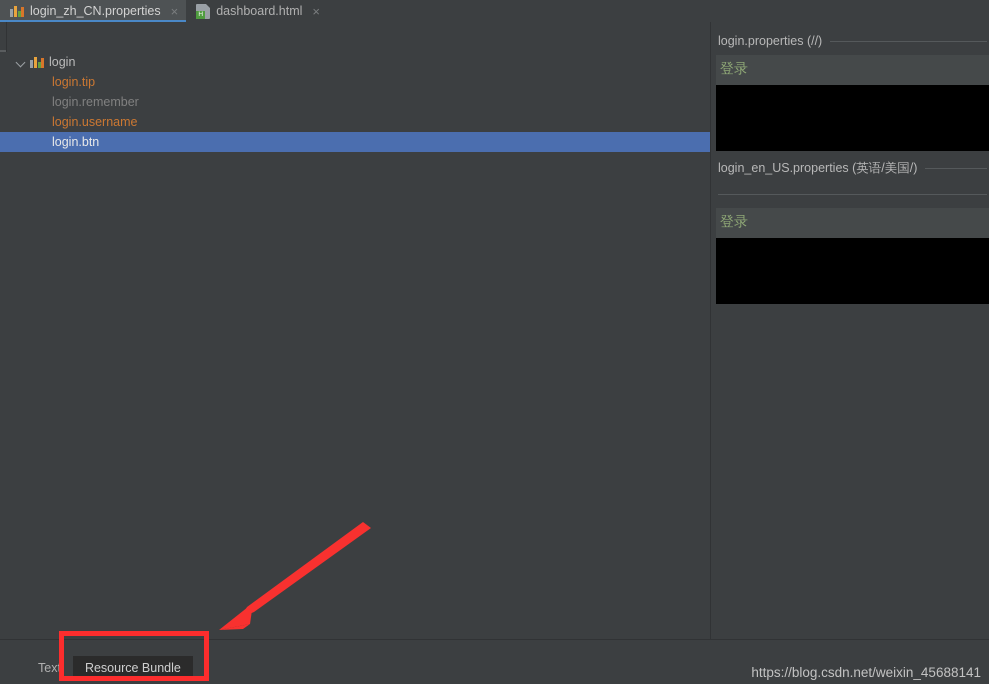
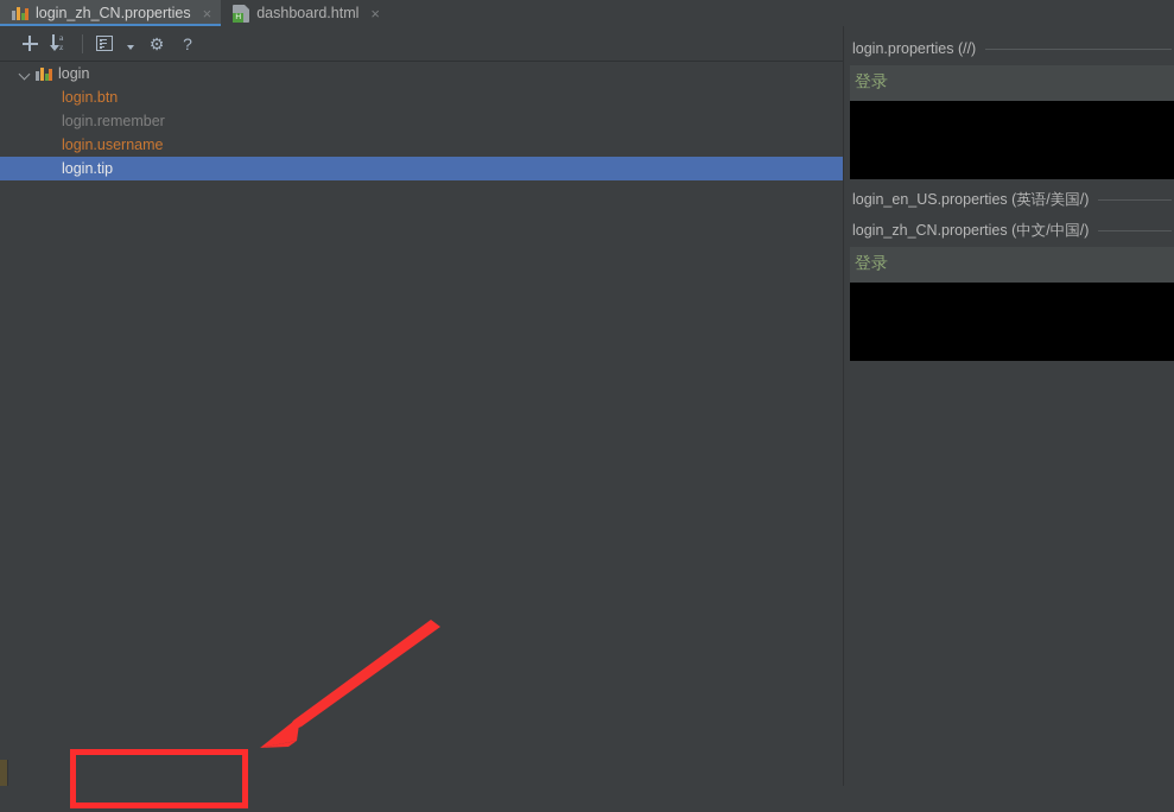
  login_zh_CN.properties
  ×
  dashboard.html
  ×
+ a
+ z
+ ⚙
+ ?
  login
- login.tip
+ login.btn
  login.remember
  login.username
- login.btn
+ login.tip
  login.properties (//)
  登录
  login_en_US.properties (英语/美国/)
+ login_zh_CN.properties (中文/中国/)
  登录
- Text
- Resource Bundle
- https://blog.csdn.net/weixin_45688141
